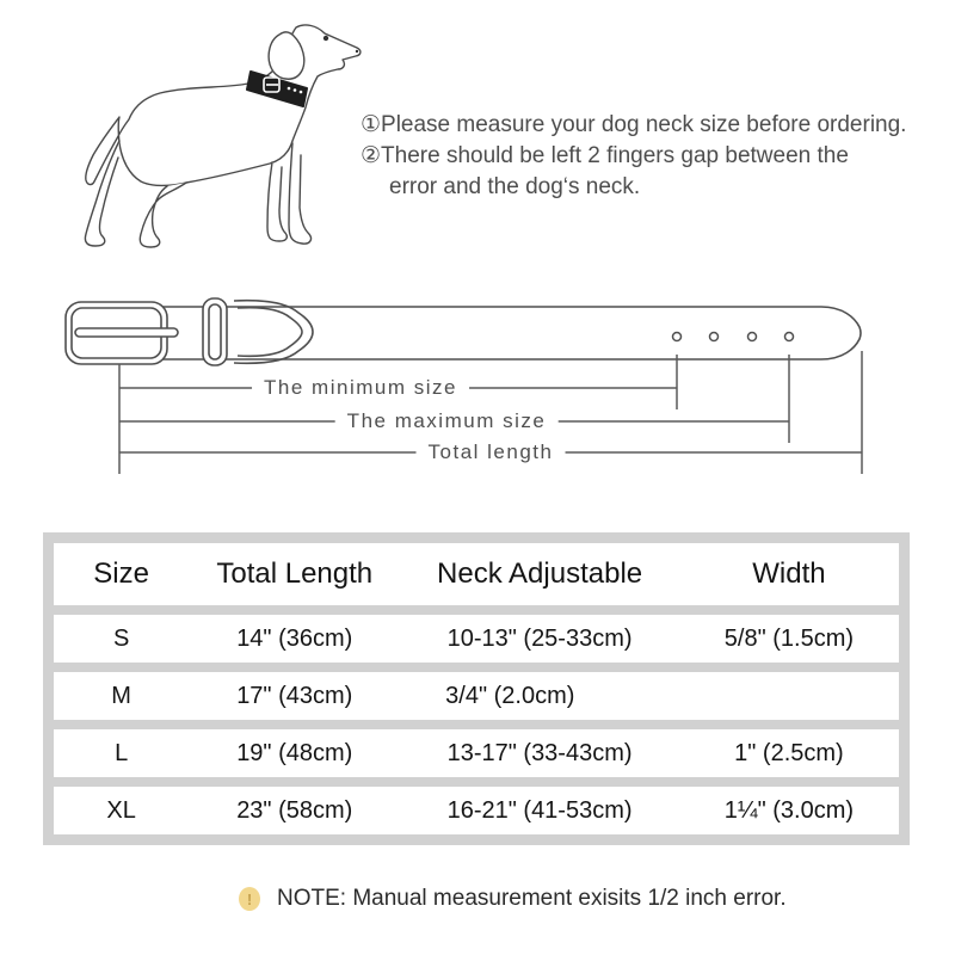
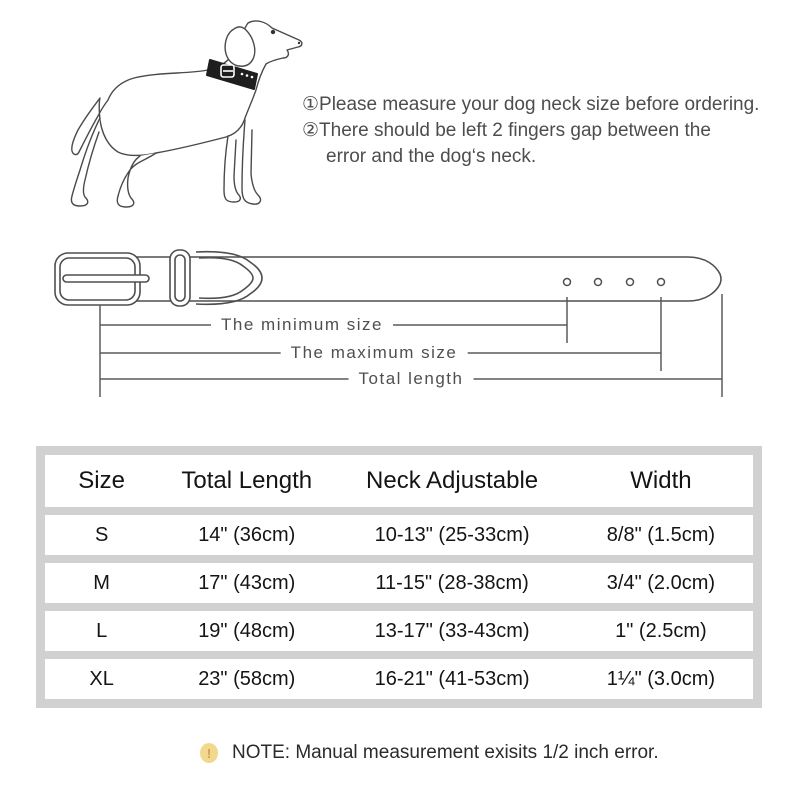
  ①Please measure your dog neck size before ordering.
  ②There should be left 2 fingers gap between the
  error and the dog‘s neck.
  The minimum size
  The maximum size
  Total length
  Size
  Total Length
  Neck Adjustable
  Width
  S
  14" (36cm)
  10-13" (25-33cm)
- 5/8" (1.5cm)
+ 8/8" (1.5cm)
  M
  17" (43cm)
+ 11-15" (28-38cm)
  3/4" (2.0cm)
  L
  19" (48cm)
  13-17" (33-43cm)
  1" (2.5cm)
  XL
  23" (58cm)
  16-21" (41-53cm)
  1¼" (3.0cm)
  !
  NOTE: Manual measurement exisits 1/2 inch error.
